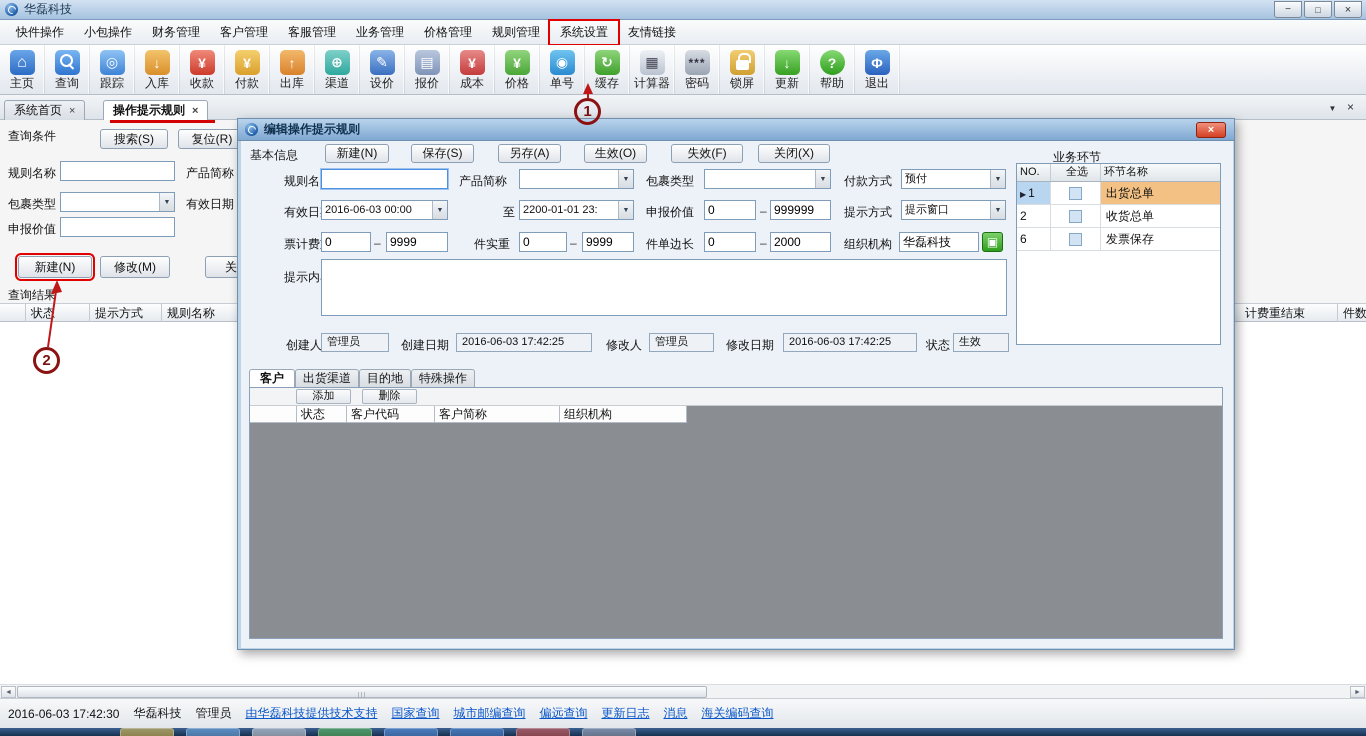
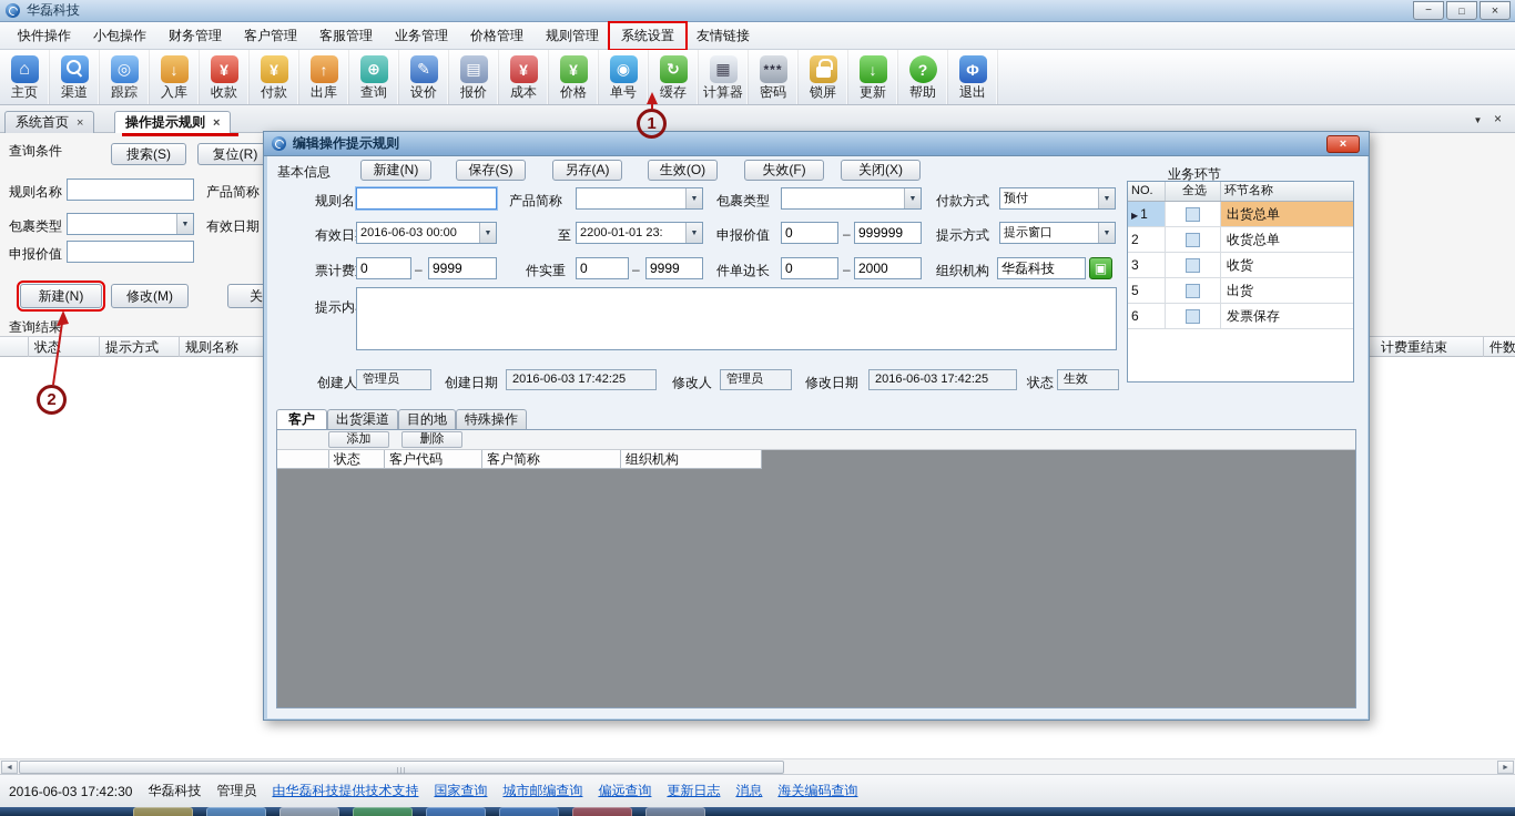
  华磊科技
  快件操作
  小包操作
  财务管理
  客户管理
  客服管理
  业务管理
  价格管理
  规则管理
  系统设置
  友情链接
  主页
- 查询
+ 渠道
  跟踪
  入库
  收款
  付款
  出库
- 渠道
+ 查询
  设价
  报价
  成本
  价格
  单号
  缓存
  计算器
  密码
  锁屏
  更新
  帮助
  退出
  系统首页
  操作提示规则
  查询条件
  搜索(S)
  复位(R)
  规则名称
  产品简称
  包裹类型
  有效日期
  申报价值
  新建(N)
  修改(M)
  查询结果
  状态
  提示方式
  规则名称
  计费重结束
  件数
  编辑操作提示规则
  基本信息
  新建(N)
  保存(S)
  另存(A)
  生效(O)
  失效(F)
  关闭(X)
  规则名
  产品简称
  包裹类型
  付款方式
  预付
  有效日
  2016-06-03 00:00
  至
  2200-01-01 23:
  申报价值
  0
  999999
  提示方式
  提示窗口
  票计费
  0
  9999
  件实重
  0
  9999
  件单边长
  0
  2000
  组织机构
  华磊科技
  提示内
  创建人
  管理员
  创建日期
  2016-06-03 17:42:25
  修改人
  管理员
  修改日期
  2016-06-03 17:42:25
  状态
  生效
  业务环节
  NO.
  全选
  环节名称
  1
  出货总单
  2
  收货总单
+ 3
+ 收货
+ 5
+ 出货
  6
  发票保存
  客户
  出货渠道
  目的地
  特殊操作
  添加
  删除
  状态
  客户代码
  客户简称
  组织机构
  2016-06-03 17:42:30
  华磊科技
  管理员
  由华磊科技提供技术支持
  国家查询
  城市邮编查询
  偏远查询
  更新日志
  消息
  海关编码查询
  1
  2
